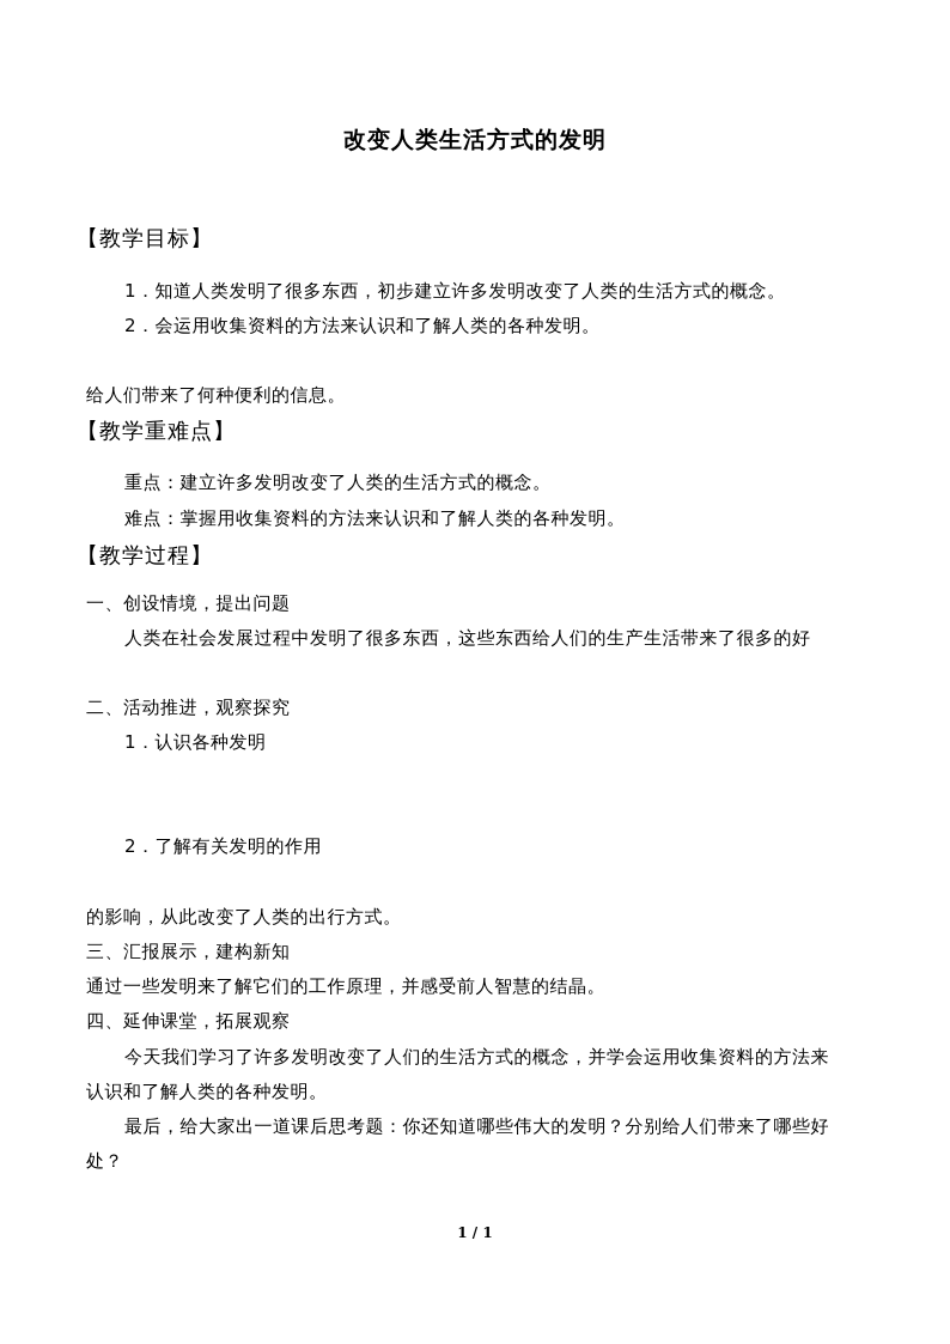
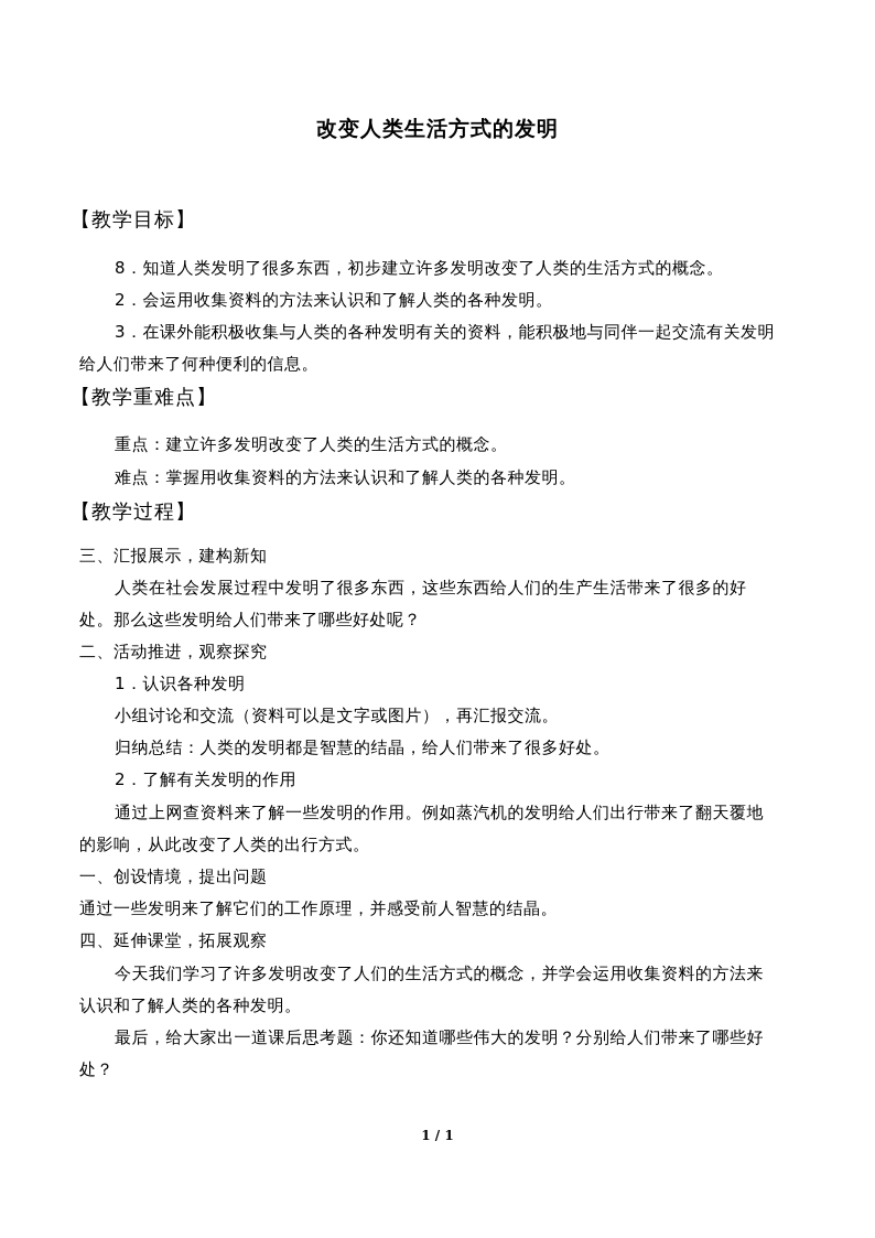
  改变人类生活方式的发明
  【教学目标】
- 1．知道人类发明了很多东西，初步建立许多发明改变了人类的生活方式的概念。
+ 8．知道人类发明了很多东西，初步建立许多发明改变了人类的生活方式的概念。
  2．会运用收集资料的方法来认识和了解人类的各种发明。
+ 3．在课外能积极收集与人类的各种发明有关的资料，能积极地与同伴一起交流有关发明
  给人们带来了何种便利的信息。
  【教学重难点】
  重点：建立许多发明改变了人类的生活方式的概念。
  难点：掌握用收集资料的方法来认识和了解人类的各种发明。
  【教学过程】
- 一、创设情境，提出问题
+ 三、汇报展示，建构新知
  人类在社会发展过程中发明了很多东西，这些东西给人们的生产生活带来了很多的好
+ 处。那么这些发明给人们带来了哪些好处呢？
  二、活动推进，观察探究
  1．认识各种发明
+ 小组讨论和交流（资料可以是文字或图片），再汇报交流。
+ 归纳总结：人类的发明都是智慧的结晶，给人们带来了很多好处。
  2．了解有关发明的作用
+ 通过上网查资料来了解一些发明的作用。例如蒸汽机的发明给人们出行带来了翻天覆地
  的影响，从此改变了人类的出行方式。
- 三、汇报展示，建构新知
+ 一、创设情境，提出问题
  通过一些发明来了解它们的工作原理，并感受前人智慧的结晶。
  四、延伸课堂，拓展观察
  今天我们学习了许多发明改变了人们的生活方式的概念，并学会运用收集资料的方法来
  认识和了解人类的各种发明。
  最后，给大家出一道课后思考题：你还知道哪些伟大的发明？分别给人们带来了哪些好
  处？
  1 / 1
